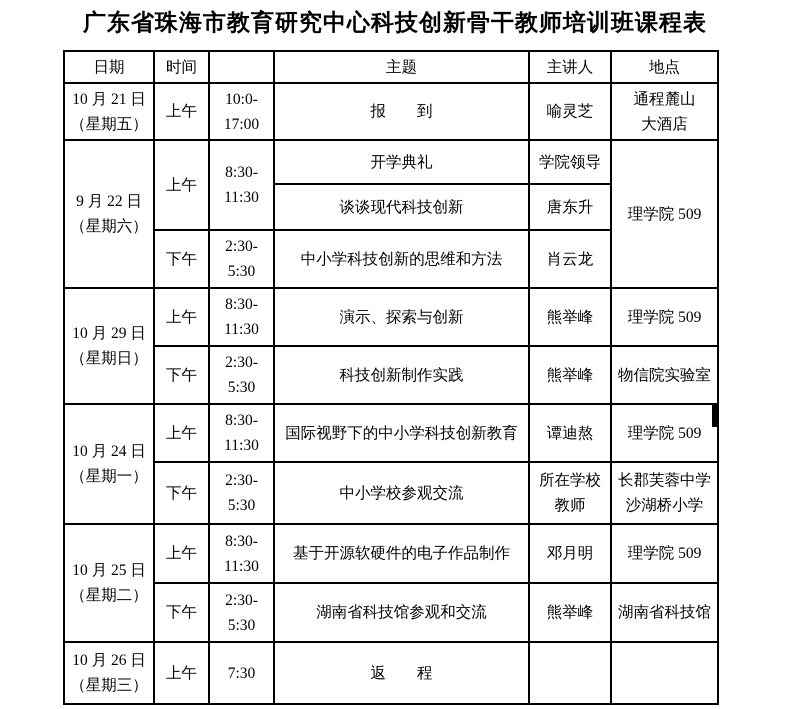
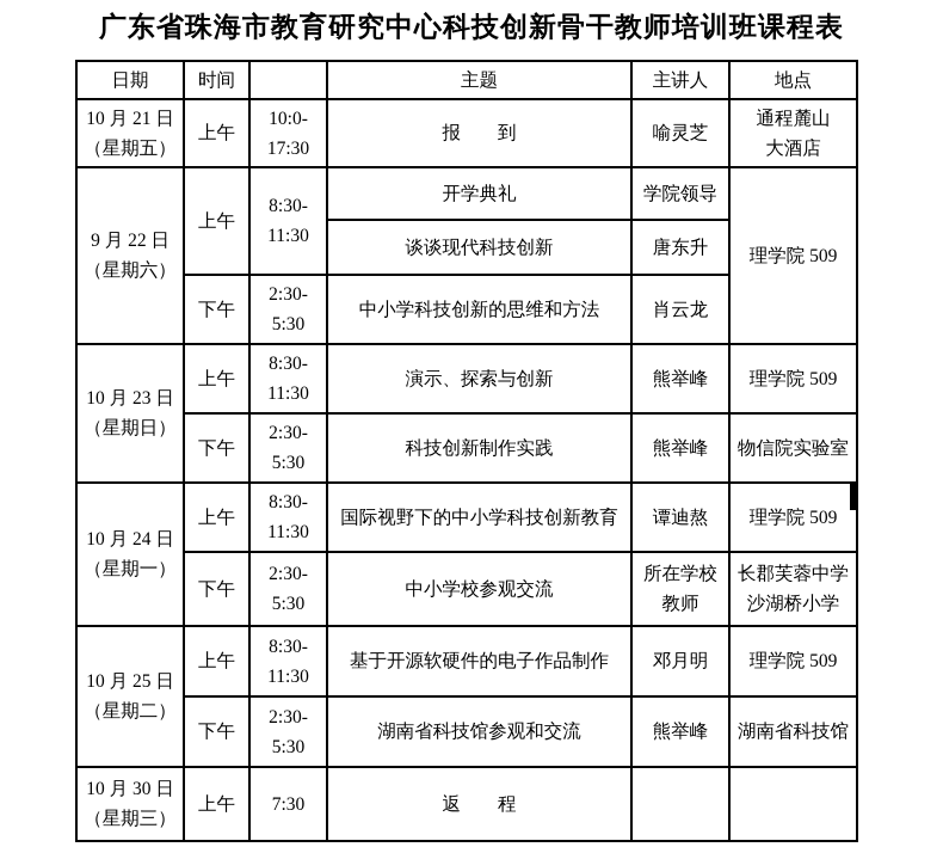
  广东省珠海市教育研究中心科技创新骨干教师培训班课程表
  日期	时间		主题	主讲人	地点
- 10 月 21 日 （星期五）	上午	10:0- 17:00	报 到	喻灵芝	通程麓山 大酒店
+ 10 月 21 日 （星期五）	上午	10:0- 17:30	报 到	喻灵芝	通程麓山 大酒店
  9 月 22 日 （星期六）	上午	8:30- 11:30	开学典礼	学院领导	理学院 509
  谈谈现代科技创新	唐东升
  下午	2:30- 5:30	中小学科技创新的思维和方法	肖云龙
- 10 月 29 日 （星期日）	上午	8:30- 11:30	演示、探索与创新	熊举峰	理学院 509
+ 10 月 23 日 （星期日）	上午	8:30- 11:30	演示、探索与创新	熊举峰	理学院 509
  下午	2:30- 5:30	科技创新制作实践	熊举峰	物信院实验室
  10 月 24 日 （星期一）	上午	8:30- 11:30	国际视野下的中小学科技创新教育	谭迪熬	理学院 509
  下午	2:30- 5:30	中小学校参观交流	所在学校 教师	长郡芙蓉中学 沙湖桥小学
  10 月 25 日 （星期二）	上午	8:30- 11:30	基于开源软硬件的电子作品制作	邓月明	理学院 509
  下午	2:30- 5:30	湖南省科技馆参观和交流	熊举峰	湖南省科技馆
- 10 月 26 日 （星期三）	上午	7:30	返 程
+ 10 月 30 日 （星期三）	上午	7:30	返 程
